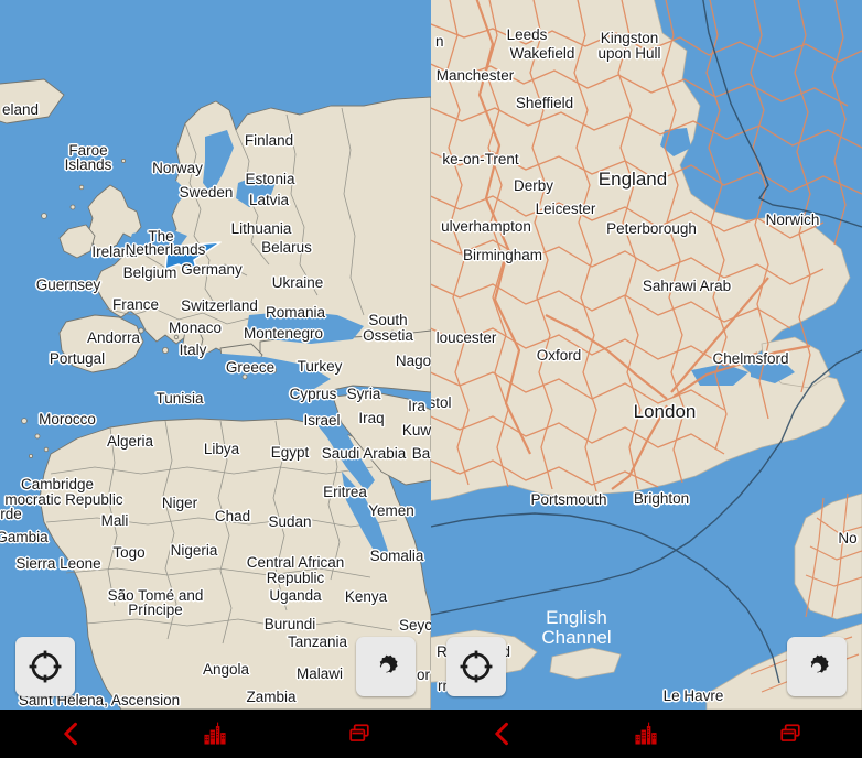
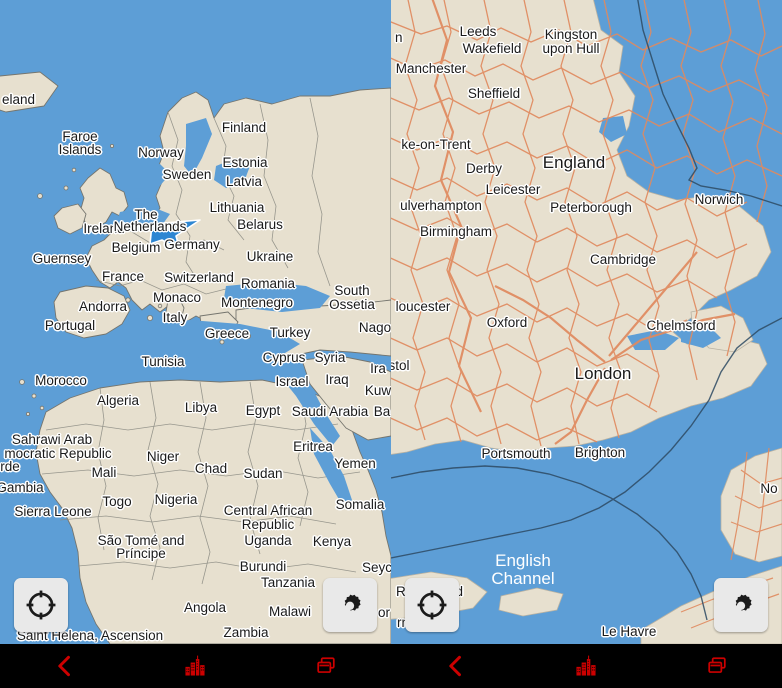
  eland
  Faroe
  Islands
  Norway
  Sweden
  Finland
  Estonia
  Latvia
  Lithuania
  Belarus
  Ireland
  The
  Netherlands
  Belgium
  Germany
  Guernsey
  France
  Switzerland
  Ukraine
  Romania
  Monaco
  Montenegro
  South
  Ossetia
  Andorra
  Italy
  Portugal
  Greece
  Turkey
  Nago
  Tunisia
  Cyprus
  Syria
  Ira
  Morocco
  Israel
  Iraq
  Kuw
  Algeria
  Libya
  Egypt
  Saudi Arabia
  Ba
- Cambridge
+ Sahrawi Arab
  mocratic Republic
  rde
  Niger
  Chad
  Sudan
  Eritrea
  Yemen
  Mali
  Gambia
  Nigeria
  Togo
  Sierra Leone
  Central African
  Republic
  Somalia
  Uganda
  Kenya
  São Tomé and
  Príncipe
  Burundi
  Seyc
  Tanzania
  Angola
  Malawi
  Zambia
  Saint Helena, Ascension
  or
  n
  Leeds
  Wakefield
  Kingston
  upon Hull
  Manchester
  Sheffield
  England
  ke-on-Trent
  Derby
  Leicester
  Peterborough
  Norwich
  ulverhampton
  Birmingham
- Sahrawi Arab
+ Cambridge
  loucester
  Oxford
  Chelmsford
  stol
  London
  Portsmouth
  Brighton
  No
  English
  Channel
  Le Havre
